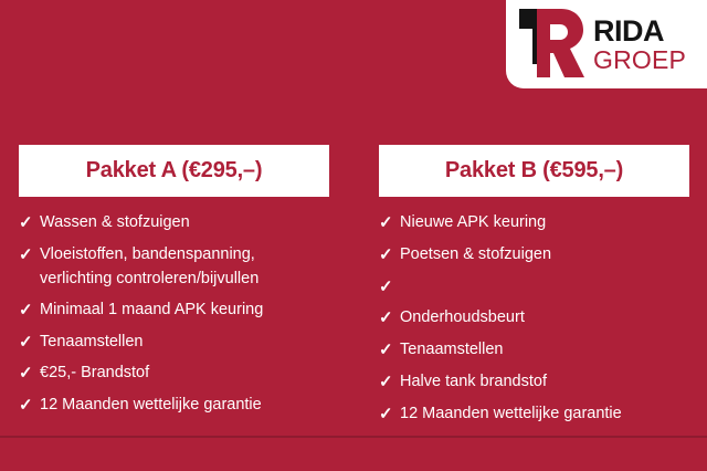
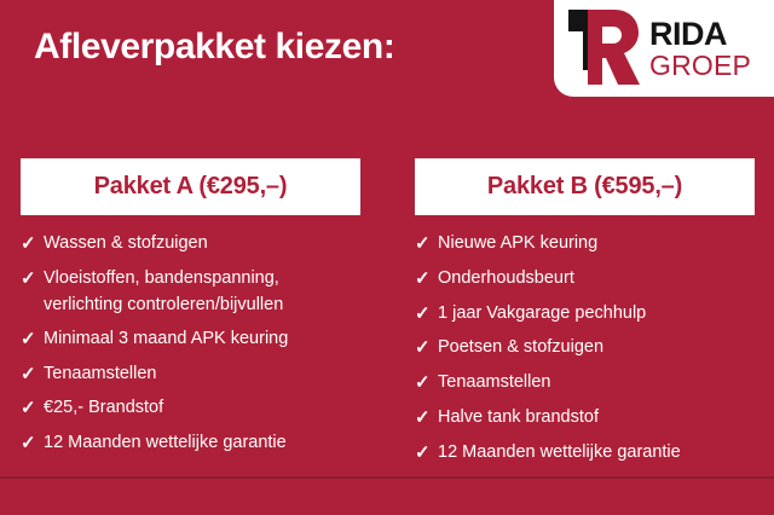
+ Afleverpakket kiezen:
  RIDA
  GROEP
  Pakket A (€295,–)
  ✓
  Wassen & stofzuigen
  ✓
  Vloeistoffen, bandenspanning,
  verlichting controleren/bijvullen
  ✓
- Minimaal 1 maand APK keuring
+ Minimaal 3 maand APK keuring
  ✓
  Tenaamstellen
  ✓
  €25,- Brandstof
  ✓
  12 Maanden wettelijke garantie
  Pakket B (€595,–)
  ✓
  Nieuwe APK keuring
  ✓
- Poetsen & stofzuigen
+ Onderhoudsbeurt
  ✓
+ 1 jaar Vakgarage pechhulp
  ✓
- Onderhoudsbeurt
+ Poetsen & stofzuigen
  ✓
  Tenaamstellen
  ✓
  Halve tank brandstof
  ✓
  12 Maanden wettelijke garantie
